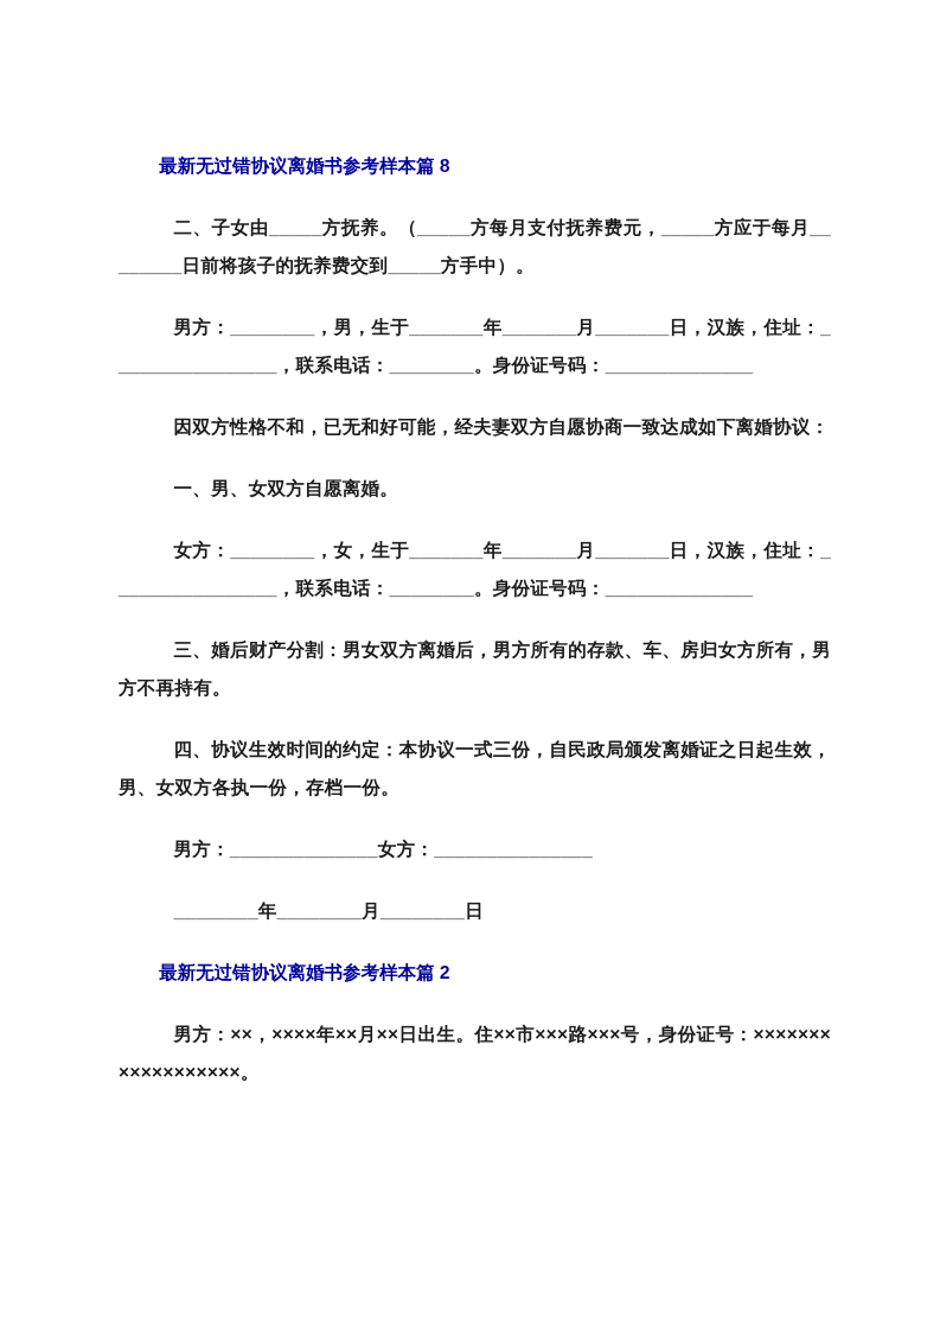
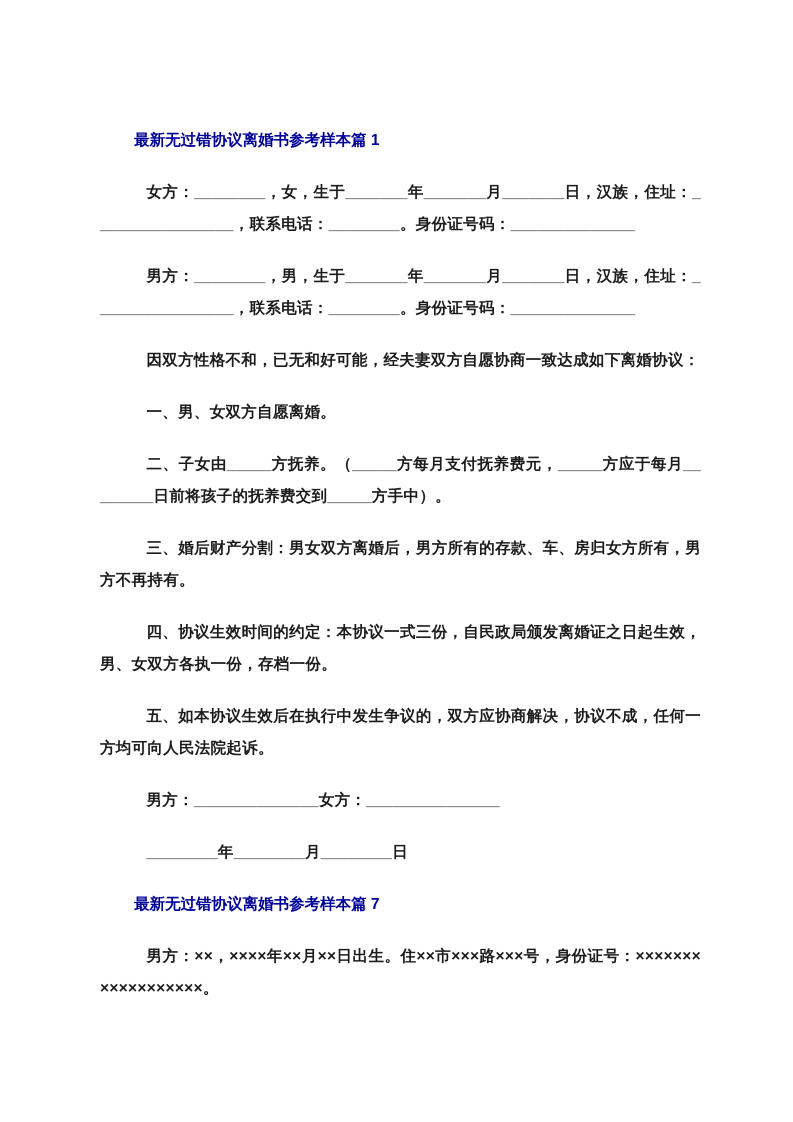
- 最新无过错协议离婚书参考样本篇 8
+ 最新无过错协议离婚书参考样本篇 1
- 二、子女由_____方抚养。（_____方每月支付抚养费元，_____方应于每月________日前将孩子的抚养费交到_____方手中）。
+ 女方：________，女，生于_______年_______月_______日，汉族，住址：________________，联系电话：________。身份证号码：______________
  男方：________，男，生于_______年_______月_______日，汉族，住址：________________，联系电话：________。身份证号码：______________
  因双方性格不和，已无和好可能，经夫妻双方自愿协商一致达成如下离婚协议：
  一、男、女双方自愿离婚。
- 女方：________，女，生于_______年_______月_______日，汉族，住址：________________，联系电话：________。身份证号码：______________
+ 二、子女由_____方抚养。（_____方每月支付抚养费元，_____方应于每月________日前将孩子的抚养费交到_____方手中）。
  三、婚后财产分割：男女双方离婚后，男方所有的存款、车、房归女方所有，男方不再持有。
  四、协议生效时间的约定：本协议一式三份，自民政局颁发离婚证之日起生效，男、女双方各执一份，存档一份。
+ 五、如本协议生效后在执行中发生争议的，双方应协商解决，协议不成，任何一方均可向人民法院起诉。
  男方：______________女方：_______________
  ________年________月________日
- 最新无过错协议离婚书参考样本篇 2
+ 最新无过错协议离婚书参考样本篇 7
  男方：××，××××年××月××日出生。住××市×××路×××号，身份证号：××××××××××××××××××。
